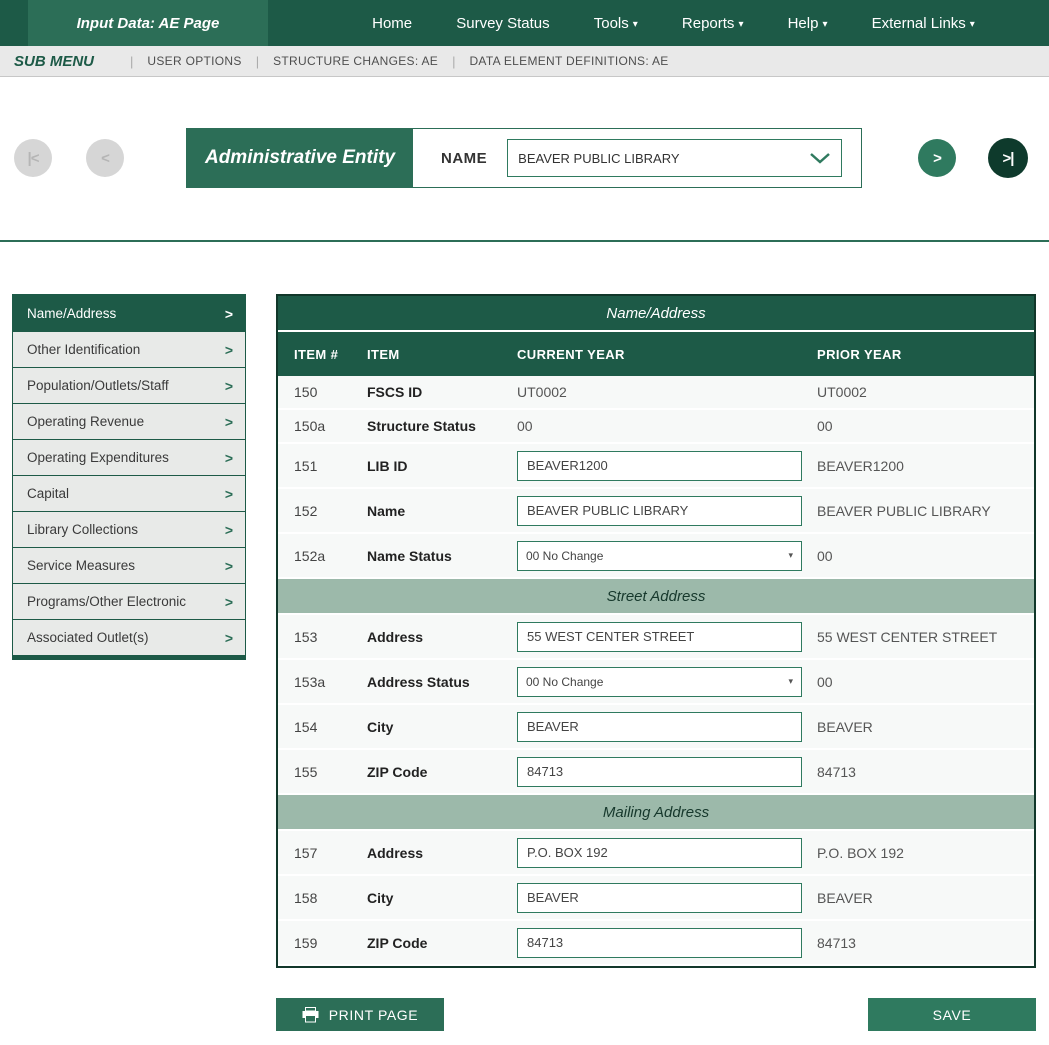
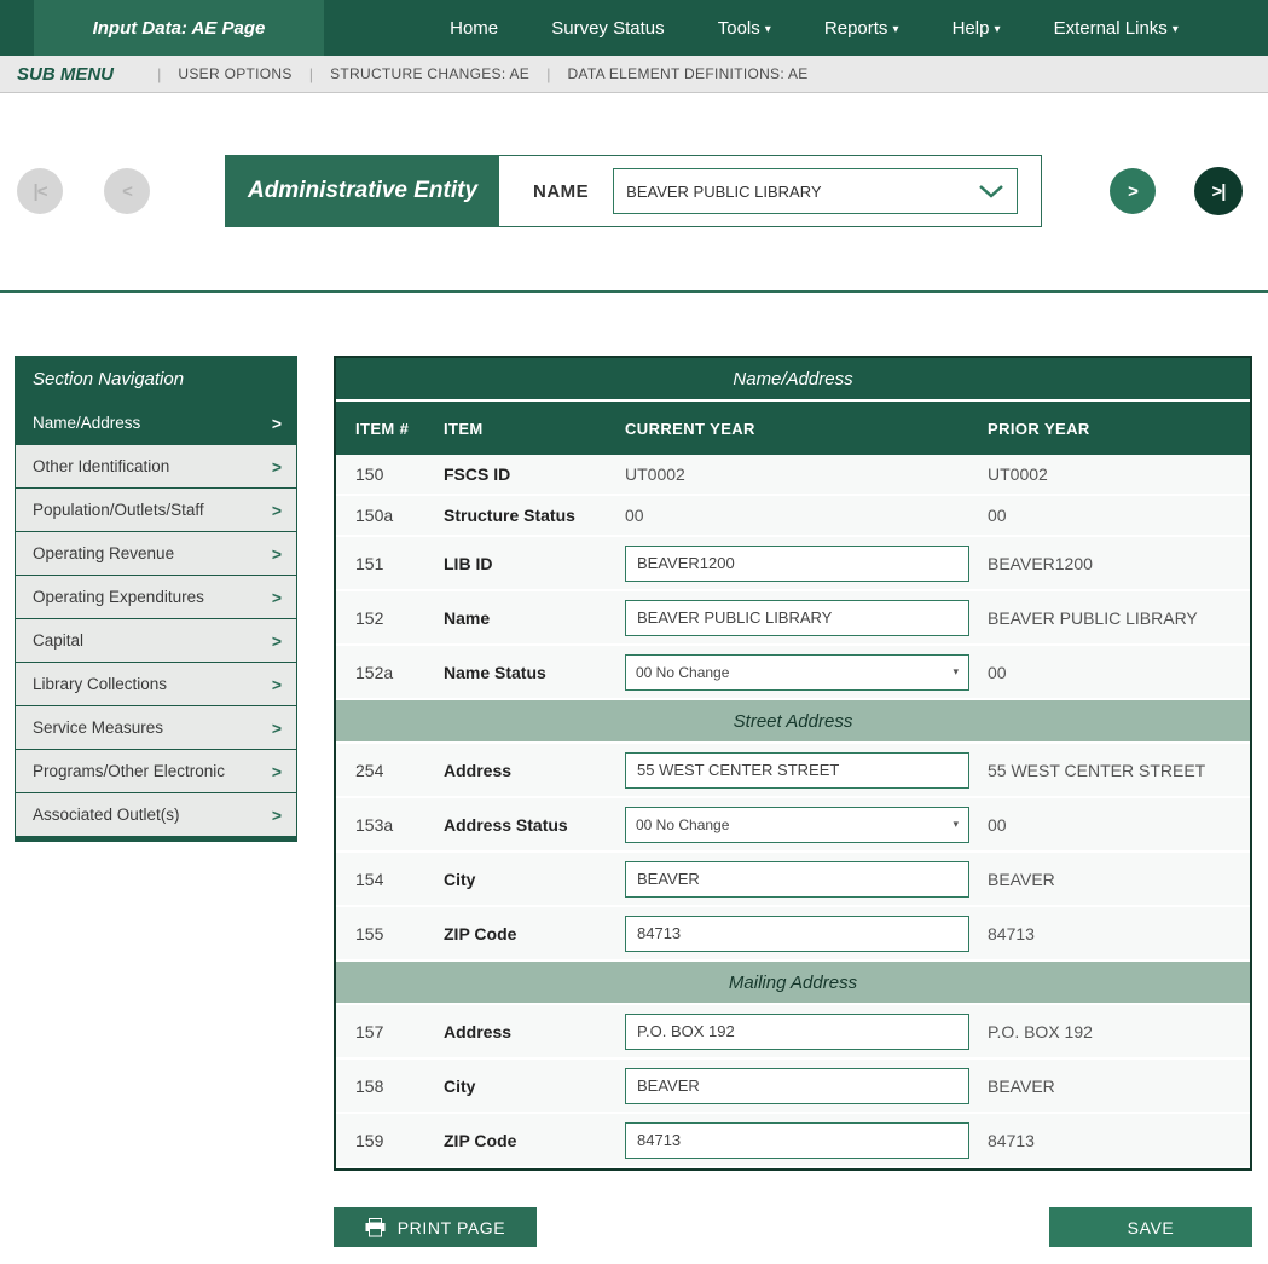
  Input Data: AE Page
  Home
  Survey Status
  Tools ▾
  Reports ▾
  Help ▾
  External Links ▾
  SUB MENU
  |
  USER OPTIONS
  |
  STRUCTURE CHANGES: AE
  |
  DATA ELEMENT DEFINITIONS: AE
  |<
  <
  Administrative Entity
  NAME
  BEAVER PUBLIC LIBRARY
  >
  >|
+ Section Navigation
  Name/Address
  >
  Other Identification
  >
  Population/Outlets/Staff
  >
  Operating Revenue
  >
  Operating Expenditures
  >
  Capital
  >
  Library Collections
  >
  Service Measures
  >
  Programs/Other Electronic
  >
  Associated Outlet(s)
  >
  Name/Address
  ITEM #
  ITEM
  CURRENT YEAR
  PRIOR YEAR
  150
  FSCS ID
  UT0002
  UT0002
  150a
  Structure Status
  00
  00
  151
  LIB ID
  BEAVER1200
  BEAVER1200
  152
  Name
  BEAVER PUBLIC LIBRARY
  BEAVER PUBLIC LIBRARY
  152a
  Name Status
  00 No Change
  ▾
  00
  Street Address
- 153
+ 254
  Address
  55 WEST CENTER STREET
  55 WEST CENTER STREET
  153a
  Address Status
  00 No Change
  ▾
  00
  154
  City
  BEAVER
  BEAVER
  155
  ZIP Code
  84713
  84713
  Mailing Address
  157
  Address
  P.O. BOX 192
  P.O. BOX 192
  158
  City
  BEAVER
  BEAVER
  159
  ZIP Code
  84713
  84713
  PRINT PAGE
  SAVE
